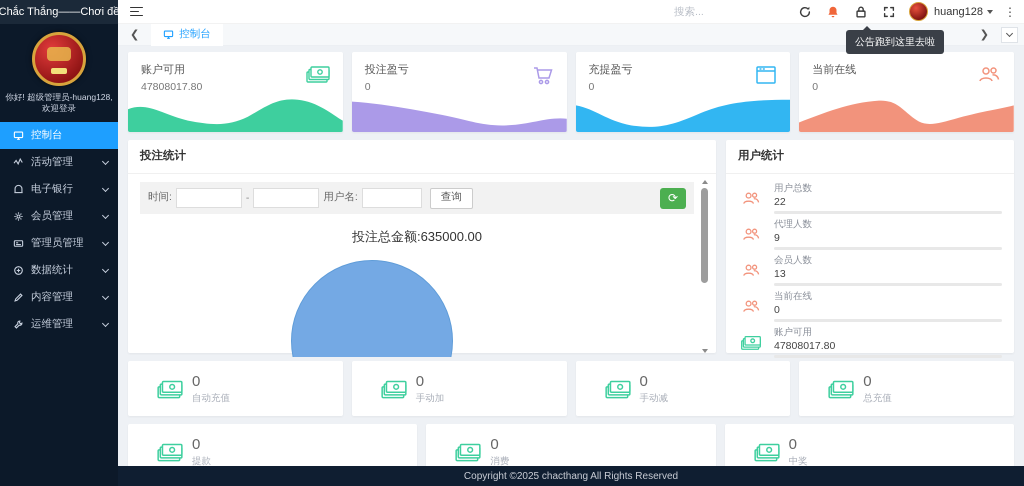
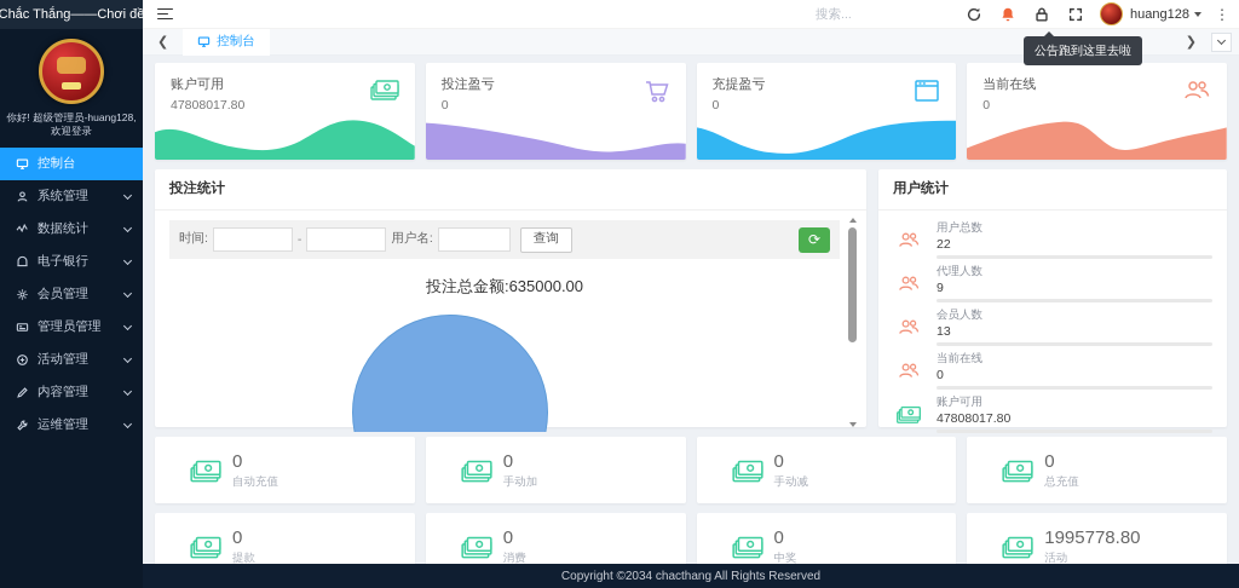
  Chắc Thắng——Chơi đề
  你好! 超级管理员-huang128, 欢迎登录
  控制台
+ 系统管理
- 活动管理
+ 数据统计
  电子银行
  会员管理
  管理员管理
- 数据统计
+ 活动管理
  内容管理
  运维管理
  搜索...
  huang128
  ⋮
  ❮
  控制台
  ❯
  账户可用
  47808017.80
  投注盈亏
  0
  充提盈亏
  0
  当前在线
  0
  投注统计
  时间:
  -
  用户名:
  查询
  ⟳
  投注总金额:635000.00
  用户统计
  用户总数
  22
  代理人数
  9
  会员人数
  13
  当前在线
  0
  账户可用
  47808017.80
  0
  自动充值
  0
  手动加
  0
  手动减
  0
  总充值
  0
  提款
  0
  消费
  0
  中奖
+ 1995778.80
+ 活动
- Copyright ©2025 chacthang All Rights Reserved
+ Copyright ©2034 chacthang All Rights Reserved
  公告跑到这里去啦
